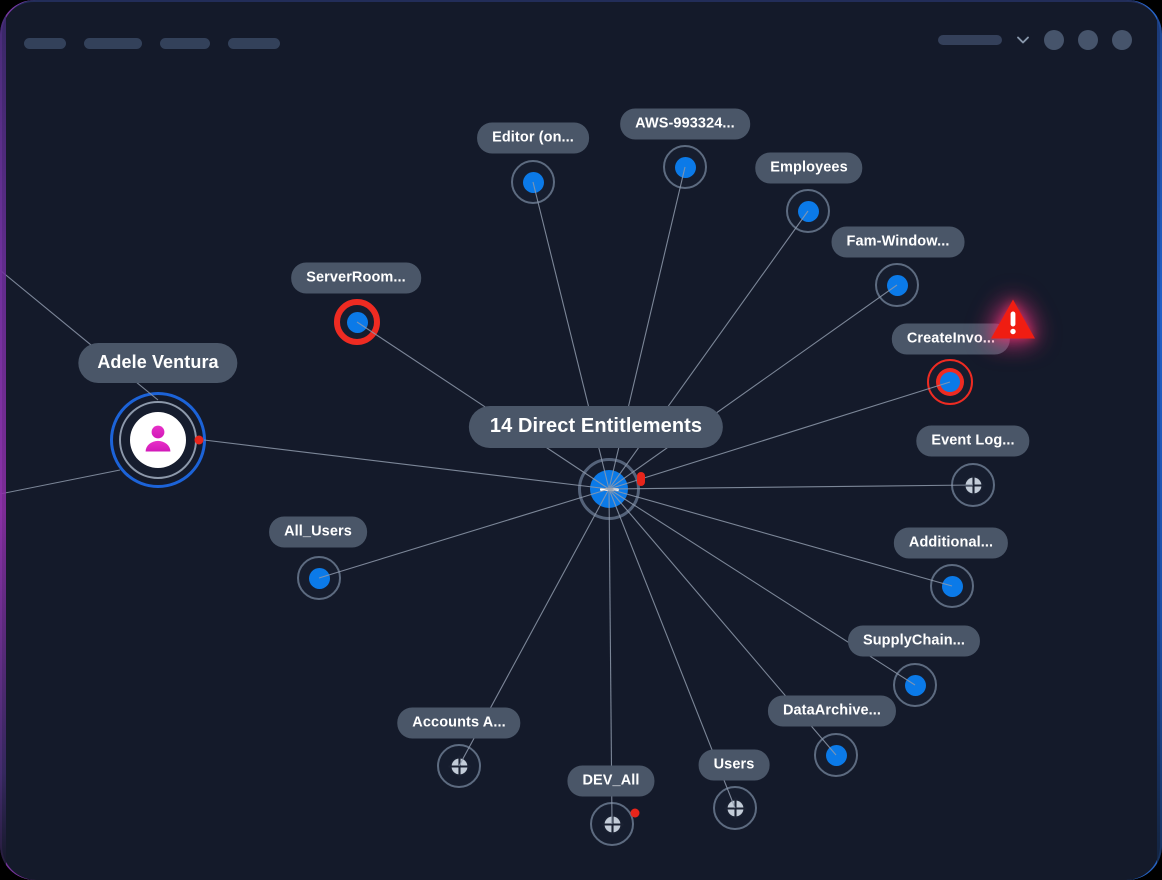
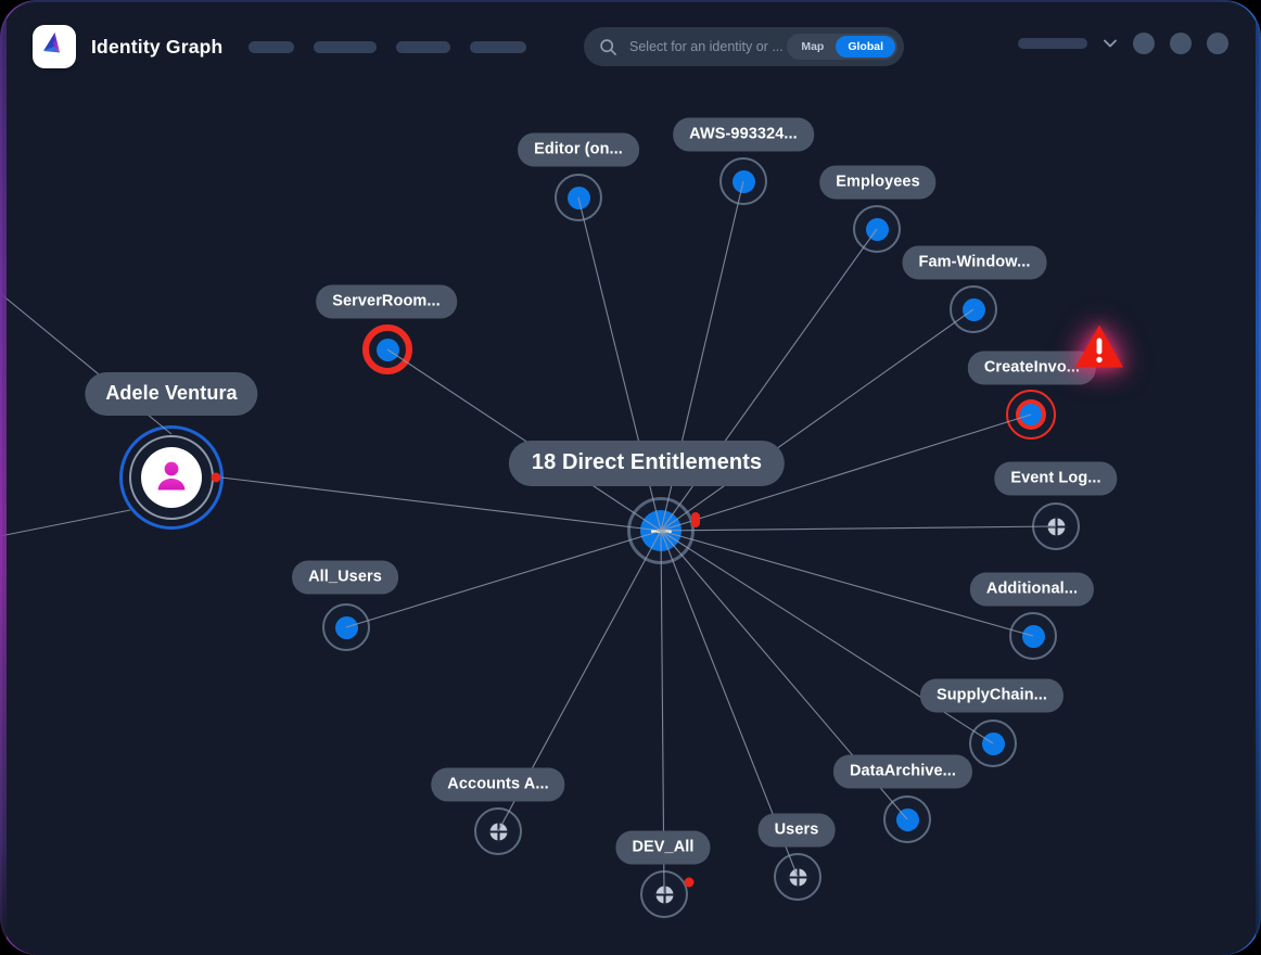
+ Identity Graph
+ Select for an identity or ...
+ Map
+ Global
  Editor (on...
  AWS-993324...
  Employees
  Fam-Window...
  CreateInvo..
  Event Log...
  Additional...
  SupplyChain...
  DataArchive...
  Users
  DEV_All
  Accounts A...
  All_Users
  ServerRoom...
- 14 Direct Entitlements
+ 18 Direct Entitlements
  Adele Ventura
